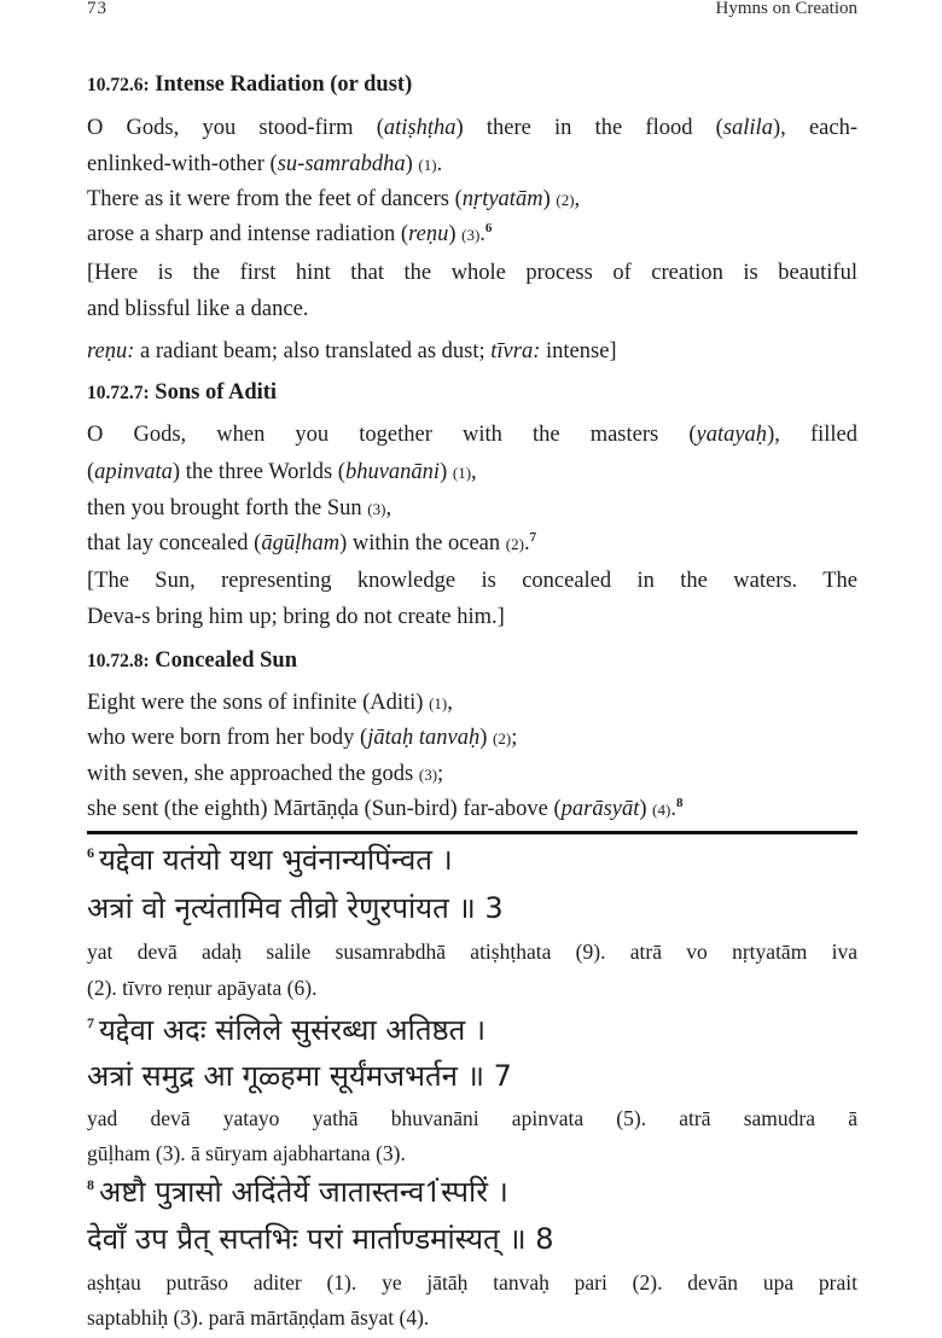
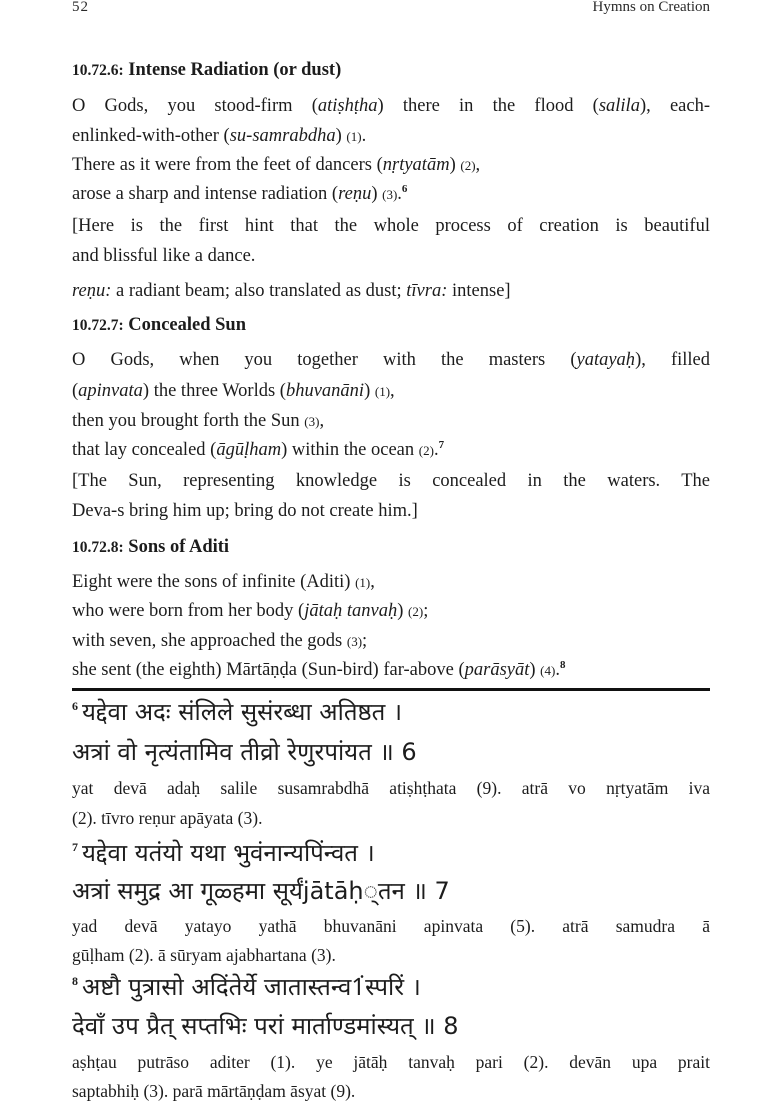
- 73
+ 52
  Hymns on Creation
  10.72.6: Intense Radiation (or dust)
  O Gods, you stood-firm (atiṣhṭha) there in the flood (salila), each-
  enlinked-with-other (su-samrabdha) (1).
  There as it were from the feet of dancers (nṛtyatām) (2),
  arose a sharp and intense radiation (reṇu) (3).6
  [Here is the first hint that the whole process of creation is beautiful
  and blissful like a dance.
  reṇu: a radiant beam; also translated as dust; tīvra: intense]
- 10.72.7: Sons of Aditi
+ 10.72.7: Concealed Sun
  O Gods, when you together with the masters (yatayaḥ), filled
  (apinvata) the three Worlds (bhuvanāni) (1),
  then you brought forth the Sun (3),
  that lay concealed (āgūḷham) within the ocean (2).7
  [The Sun, representing knowledge is concealed in the waters. The
  Deva-s bring him up; bring do not create him.]
- 10.72.8: Concealed Sun
+ 10.72.8: Sons of Aditi
  Eight were the sons of infinite (Aditi) (1),
  who were born from her body (jātaḥ tanvaḥ) (2);
  with seven, she approached the gods (3);
  she sent (the eighth) Mārtāṇḍa (Sun-bird) far-above (parāsyāt) (4).8
- 6 यद्देवा यतंयो यथा भुवंनान्यपिंन्वत ।
+ 6 यद्देवा अदः संलिले सुसंरब्धा अतिष्ठत ।
- अत्रां वो नृत्यंतामिव तीव्रो रेणुरपांयत ॥ 3
+ अत्रां वो नृत्यंतामिव तीव्रो रेणुरपांयत ॥ 6
  yat devā adaḥ salile susamrabdhā atiṣhṭhata (9). atrā vo nṛtyatām iva
- (2). tīvro reṇur apāyata (6).
+ (2). tīvro reṇur apāyata (3).
- 7 यद्देवा अदः संलिले सुसंरब्धा अतिष्ठत ।
+ 7 यद्देवा यतंयो यथा भुवंनान्यपिंन्वत ।
- अत्रां समुद्र आ गूळ्हमा सूर्यंमजभर्तन ॥ 7
+ अत्रां समुद्र आ गूळ्हमा सूर्यंjātāḥ्तन ॥ 7
  yad devā yatayo yathā bhuvanāni apinvata (5). atrā samudra ā
- gūḷham (3). ā sūryam ajabhartana (3).
+ gūḷham (2). ā sūryam ajabhartana (3).
  8 अष्टौ पुत्रासो अदिंतेर्ये जातास्तन्व1ंस्परिं ।
  देवाँ उप प्रैत् सप्तभिः परां मार्ताण्डमांस्यत् ॥ 8
  aṣhṭau putrāso aditer (1). ye jātāḥ tanvaḥ pari (2). devān upa prait
- saptabhiḥ (3). parā mārtāṇḍam āsyat (4).
+ saptabhiḥ (3). parā mārtāṇḍam āsyat (9).
